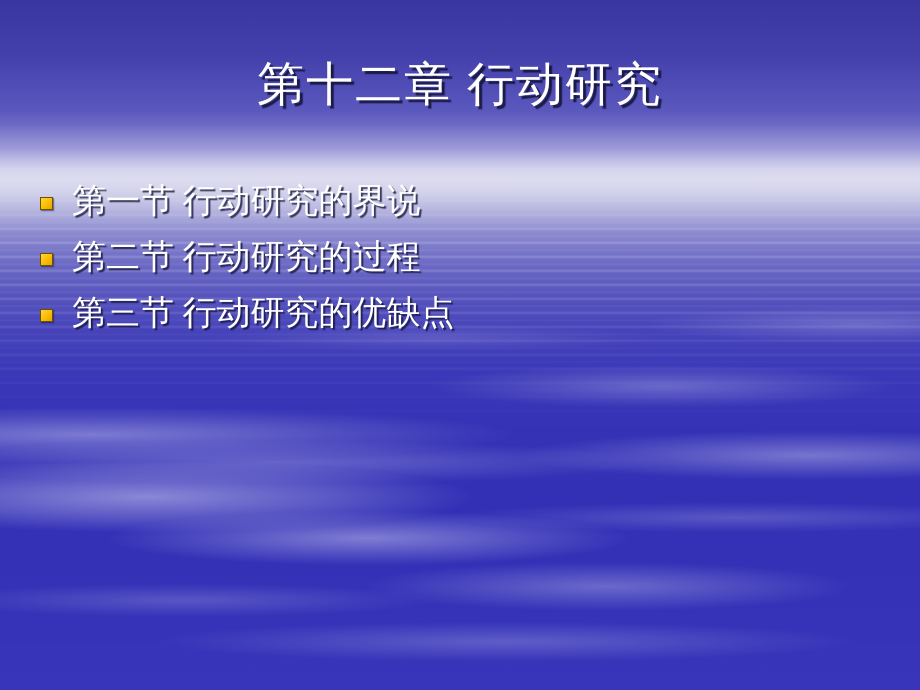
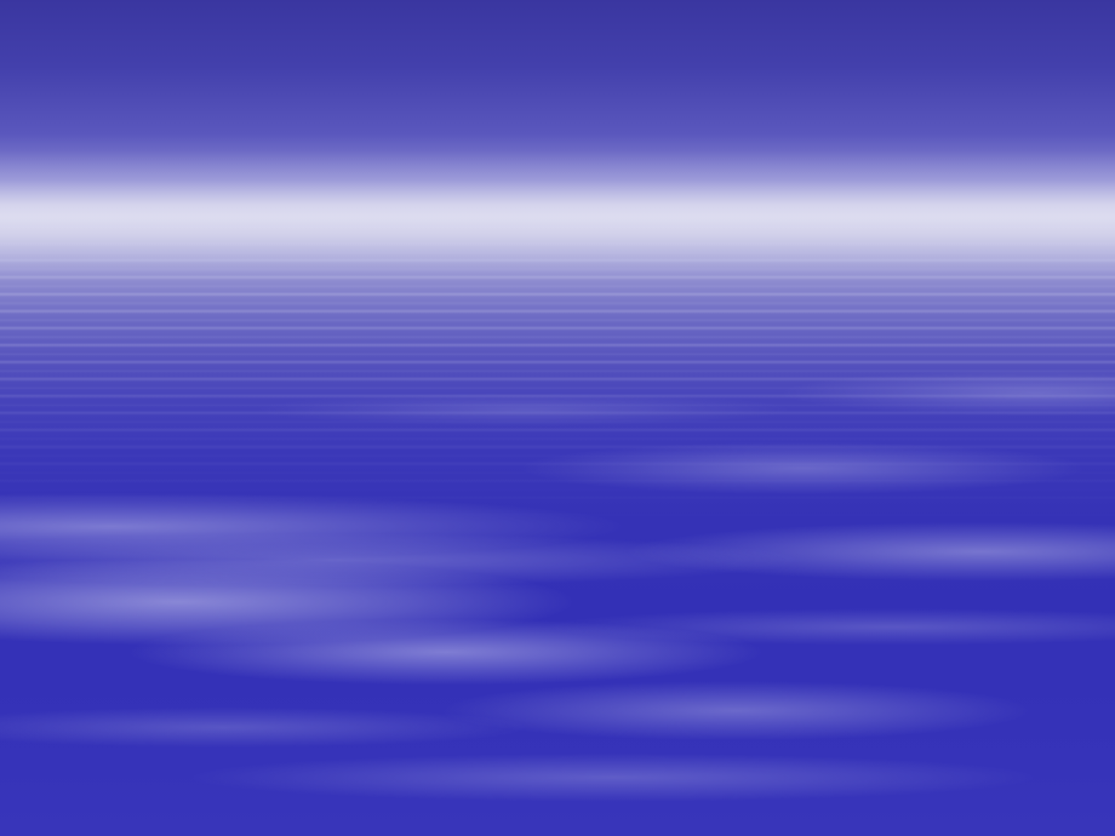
- 第十二章 行动研究
- 第一节 行动研究的界说
- 第二节 行动研究的过程
- 第三节 行动研究的优缺点
